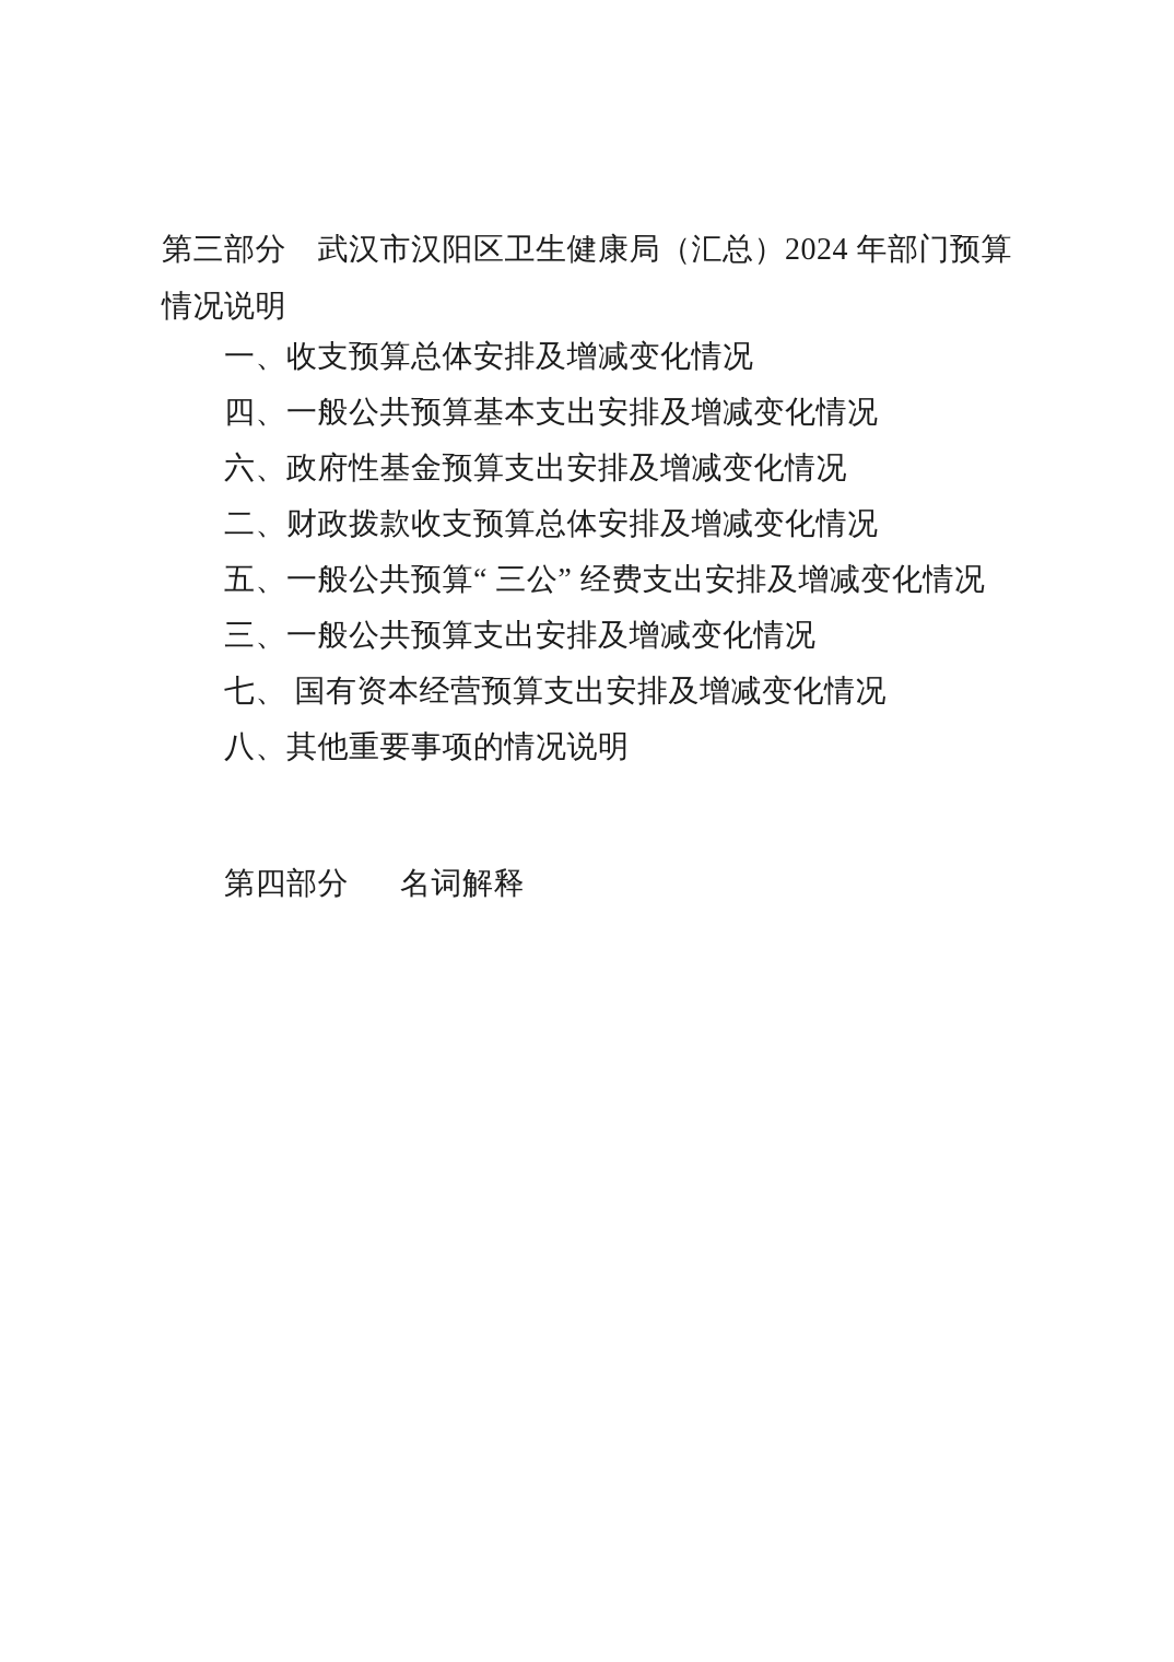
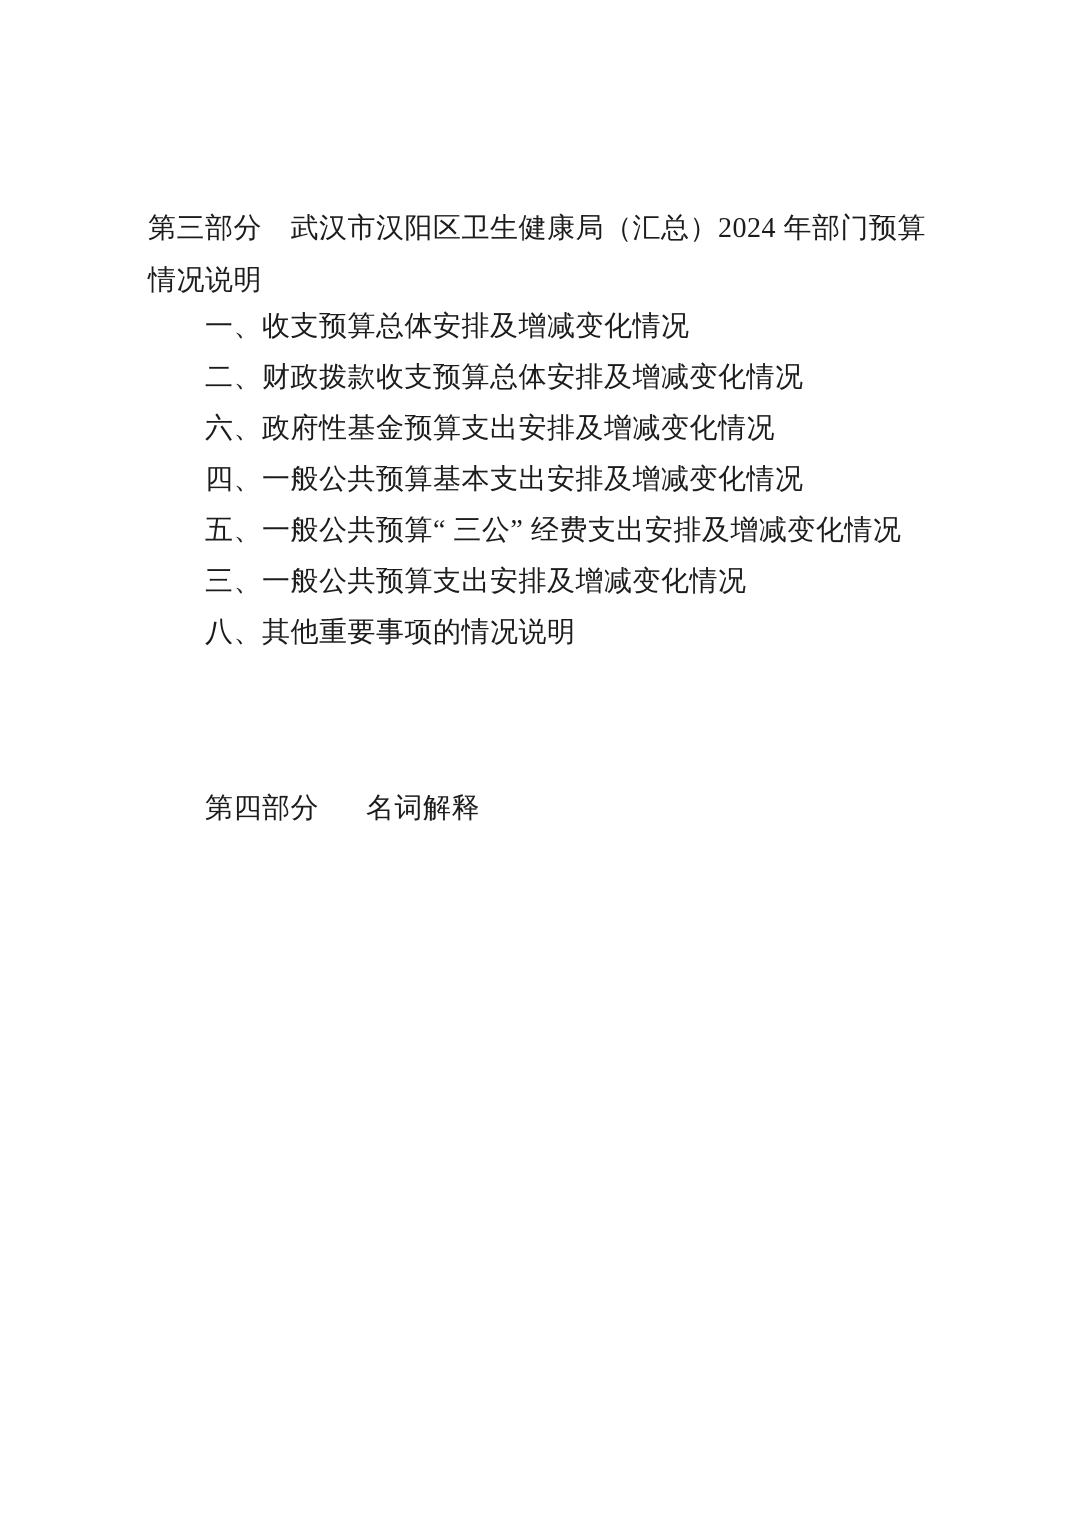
  第三部分 武汉市汉阳区卫生健康局（汇总）2024 年部门预算
  情况说明
  一、收支预算总体安排及增减变化情况
- 四、一般公共预算基本支出安排及增减变化情况
+ 二、财政拨款收支预算总体安排及增减变化情况
  六、政府性基金预算支出安排及增减变化情况
- 二、财政拨款收支预算总体安排及增减变化情况
+ 四、一般公共预算基本支出安排及增减变化情况
  五、一般公共预算“ 三公” 经费支出安排及增减变化情况
  三、一般公共预算支出安排及增减变化情况
- 七、 国有资本经营预算支出安排及增减变化情况
  八、其他重要事项的情况说明
  第四部分 名词解释
